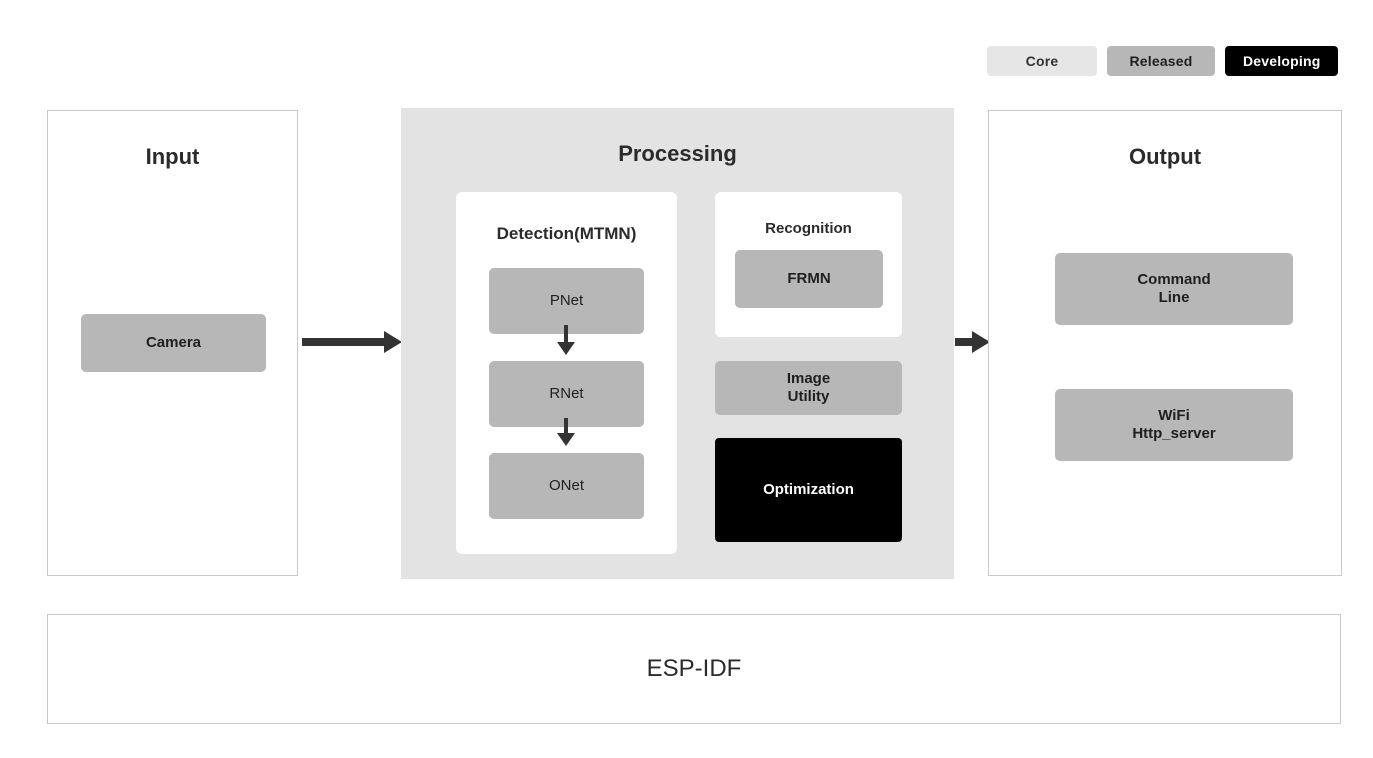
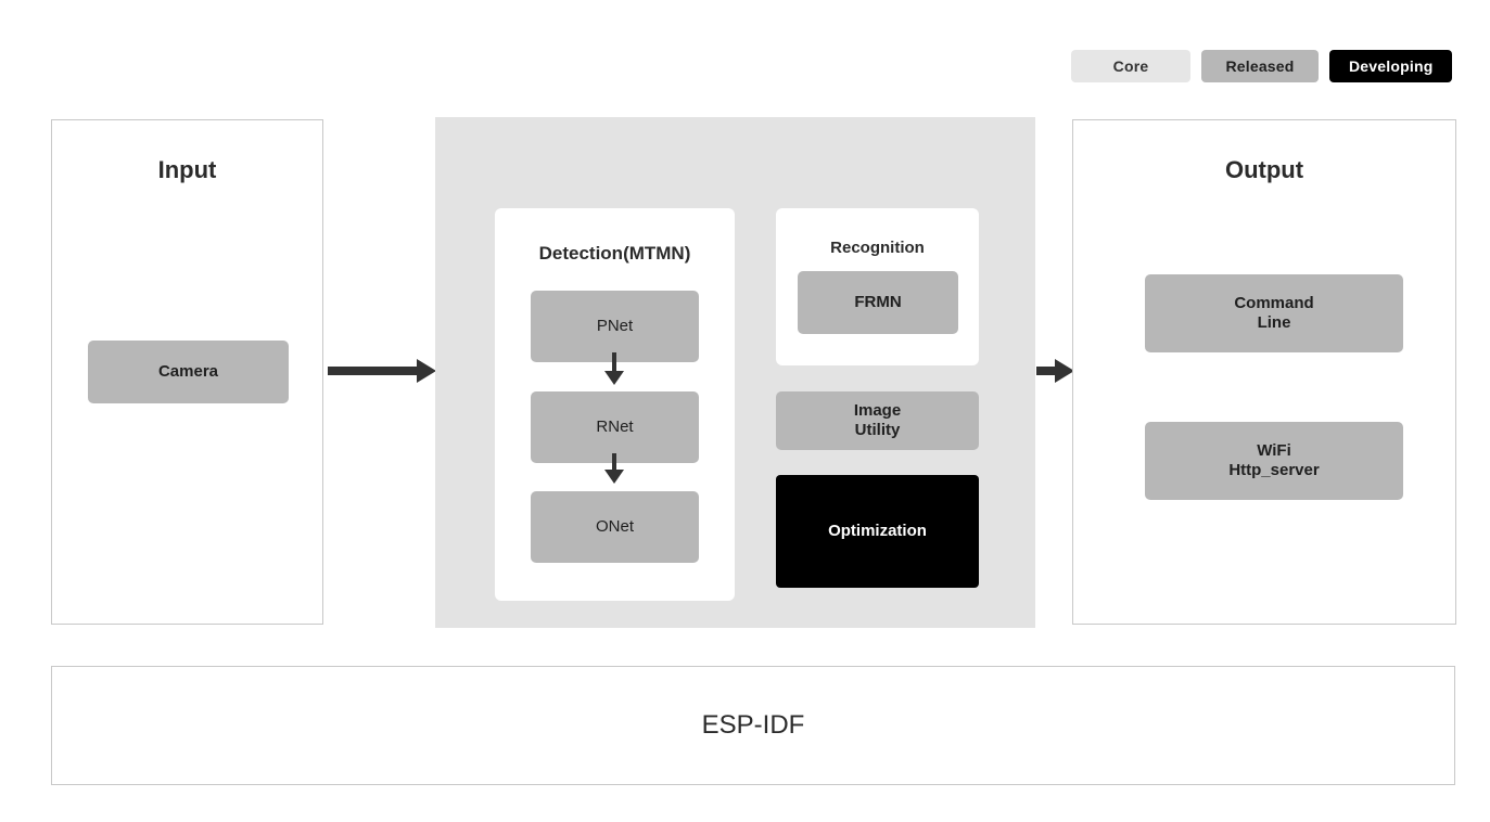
  Core
  Released
  Developing
  Input
  Camera
- Processing
  Detection(MTMN)
  PNet
  RNet
  ONet
  Recognition
  FRMN
  Image
  Utility
  Optimization
  Output
  Command
  Line
  WiFi
  Http_server
  ESP-IDF
